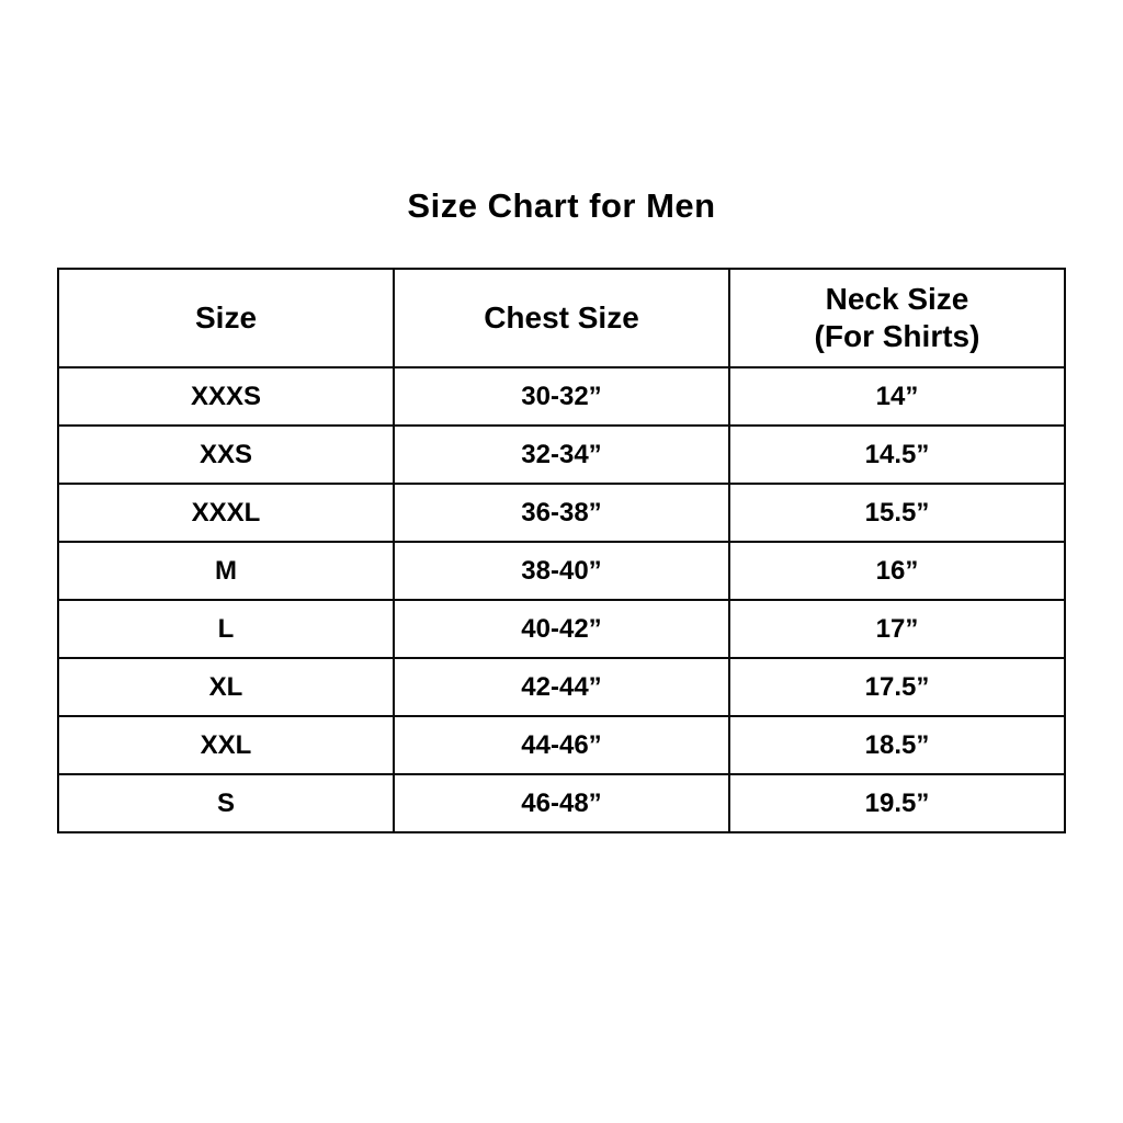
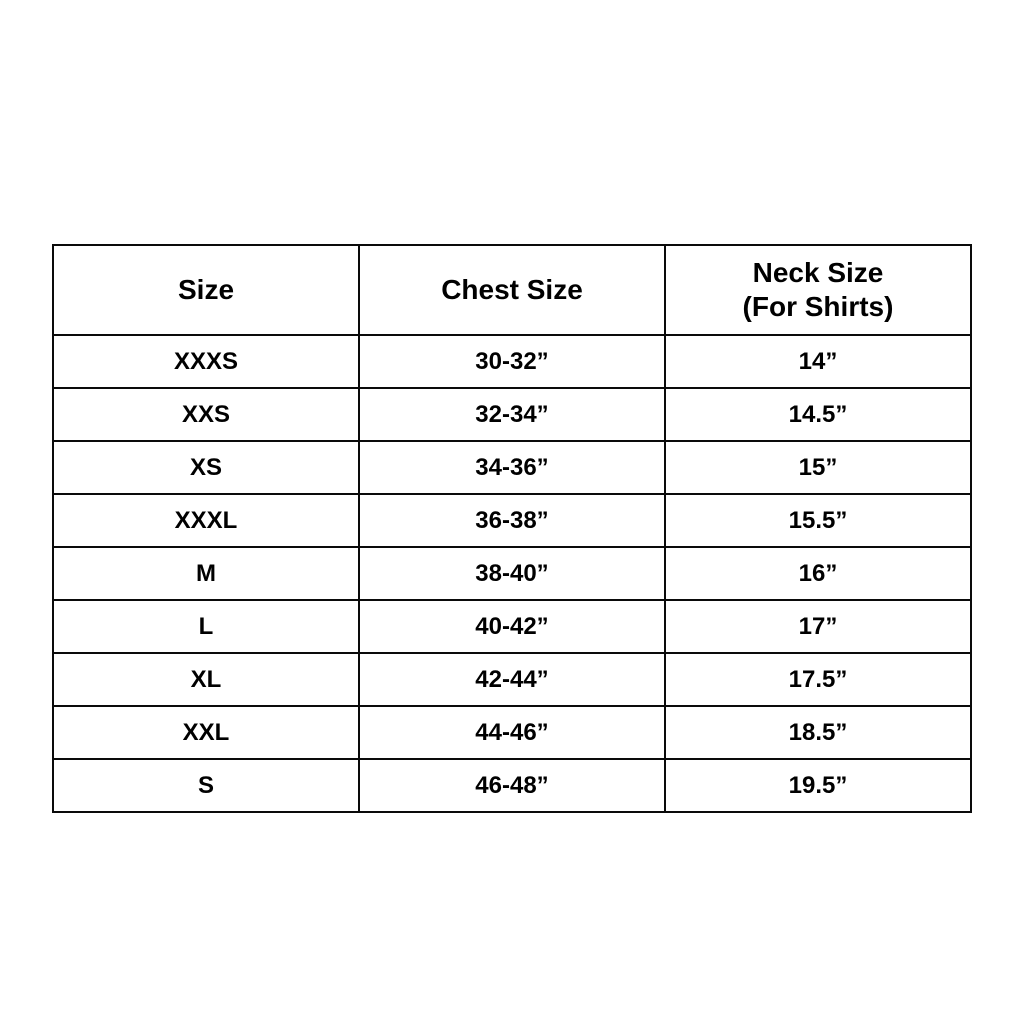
- Size Chart for Men
  Size	Chest Size	Neck Size (For Shirts)
  XXXS	30-32”	14”
  XXS	32-34”	14.5”
+ XS	34-36”	15”
  XXXL	36-38”	15.5”
  M	38-40”	16”
  L	40-42”	17”
  XL	42-44”	17.5”
  XXL	44-46”	18.5”
  S	46-48”	19.5”
